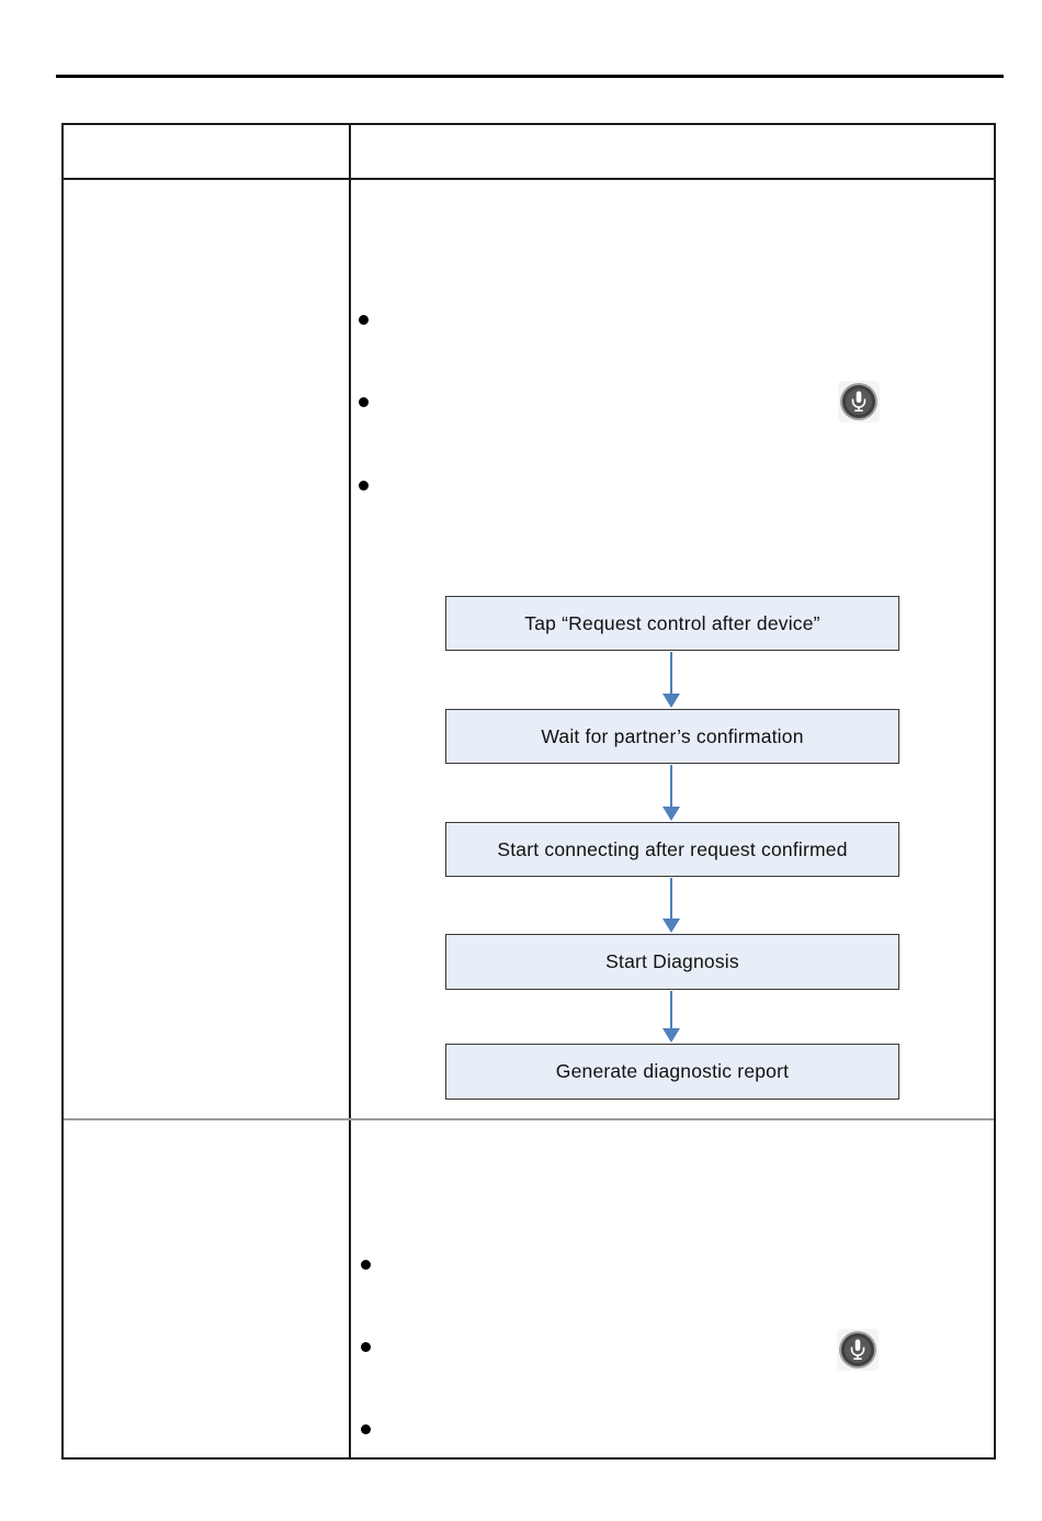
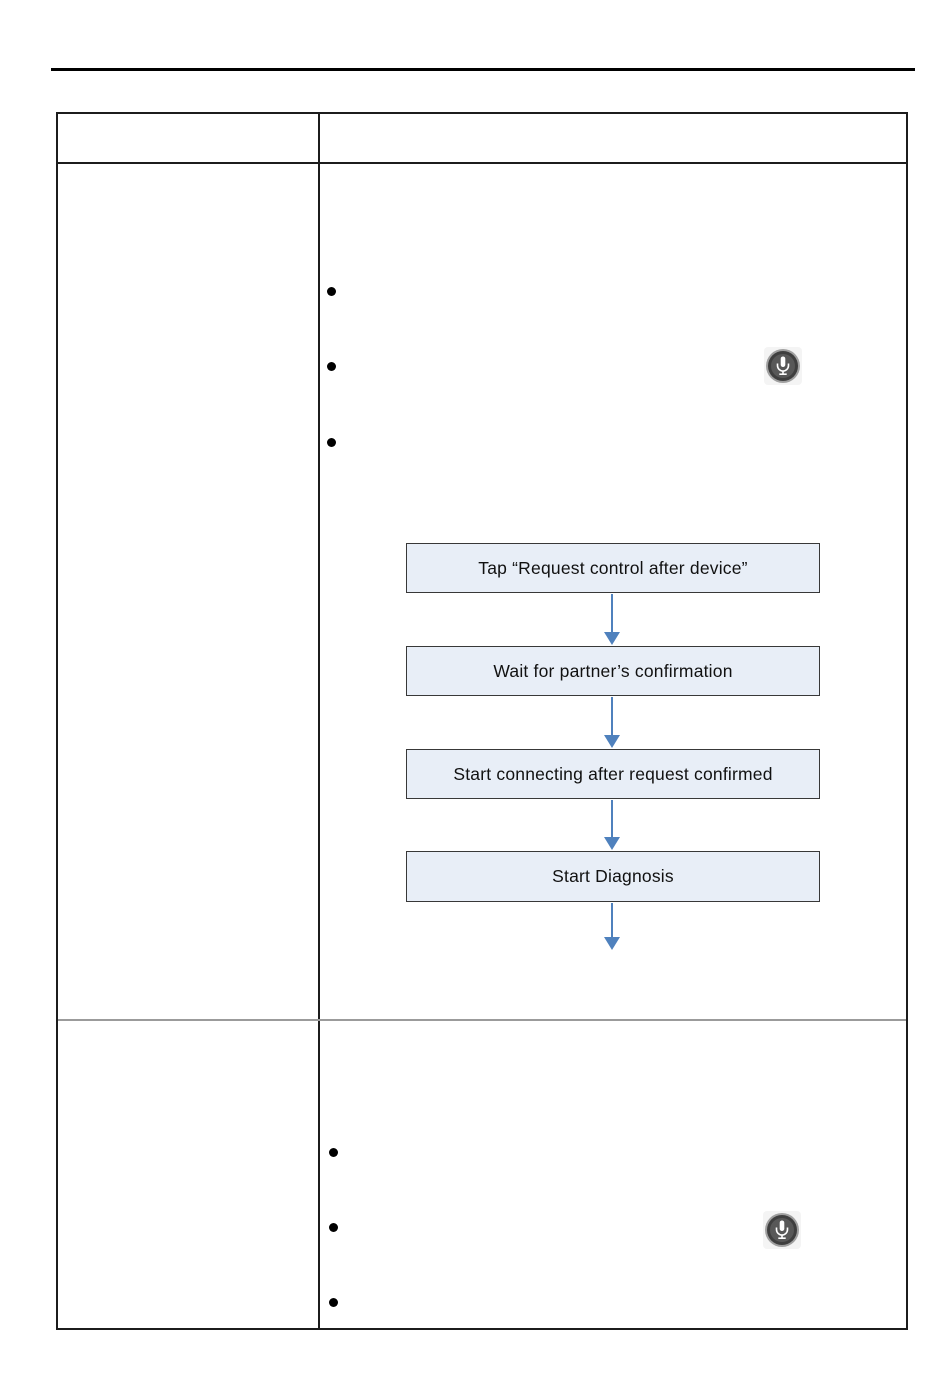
  Tap “Request control after device”
  Wait for partner’s confirmation
  Start connecting after request confirmed
  Start Diagnosis
- Generate diagnostic report
